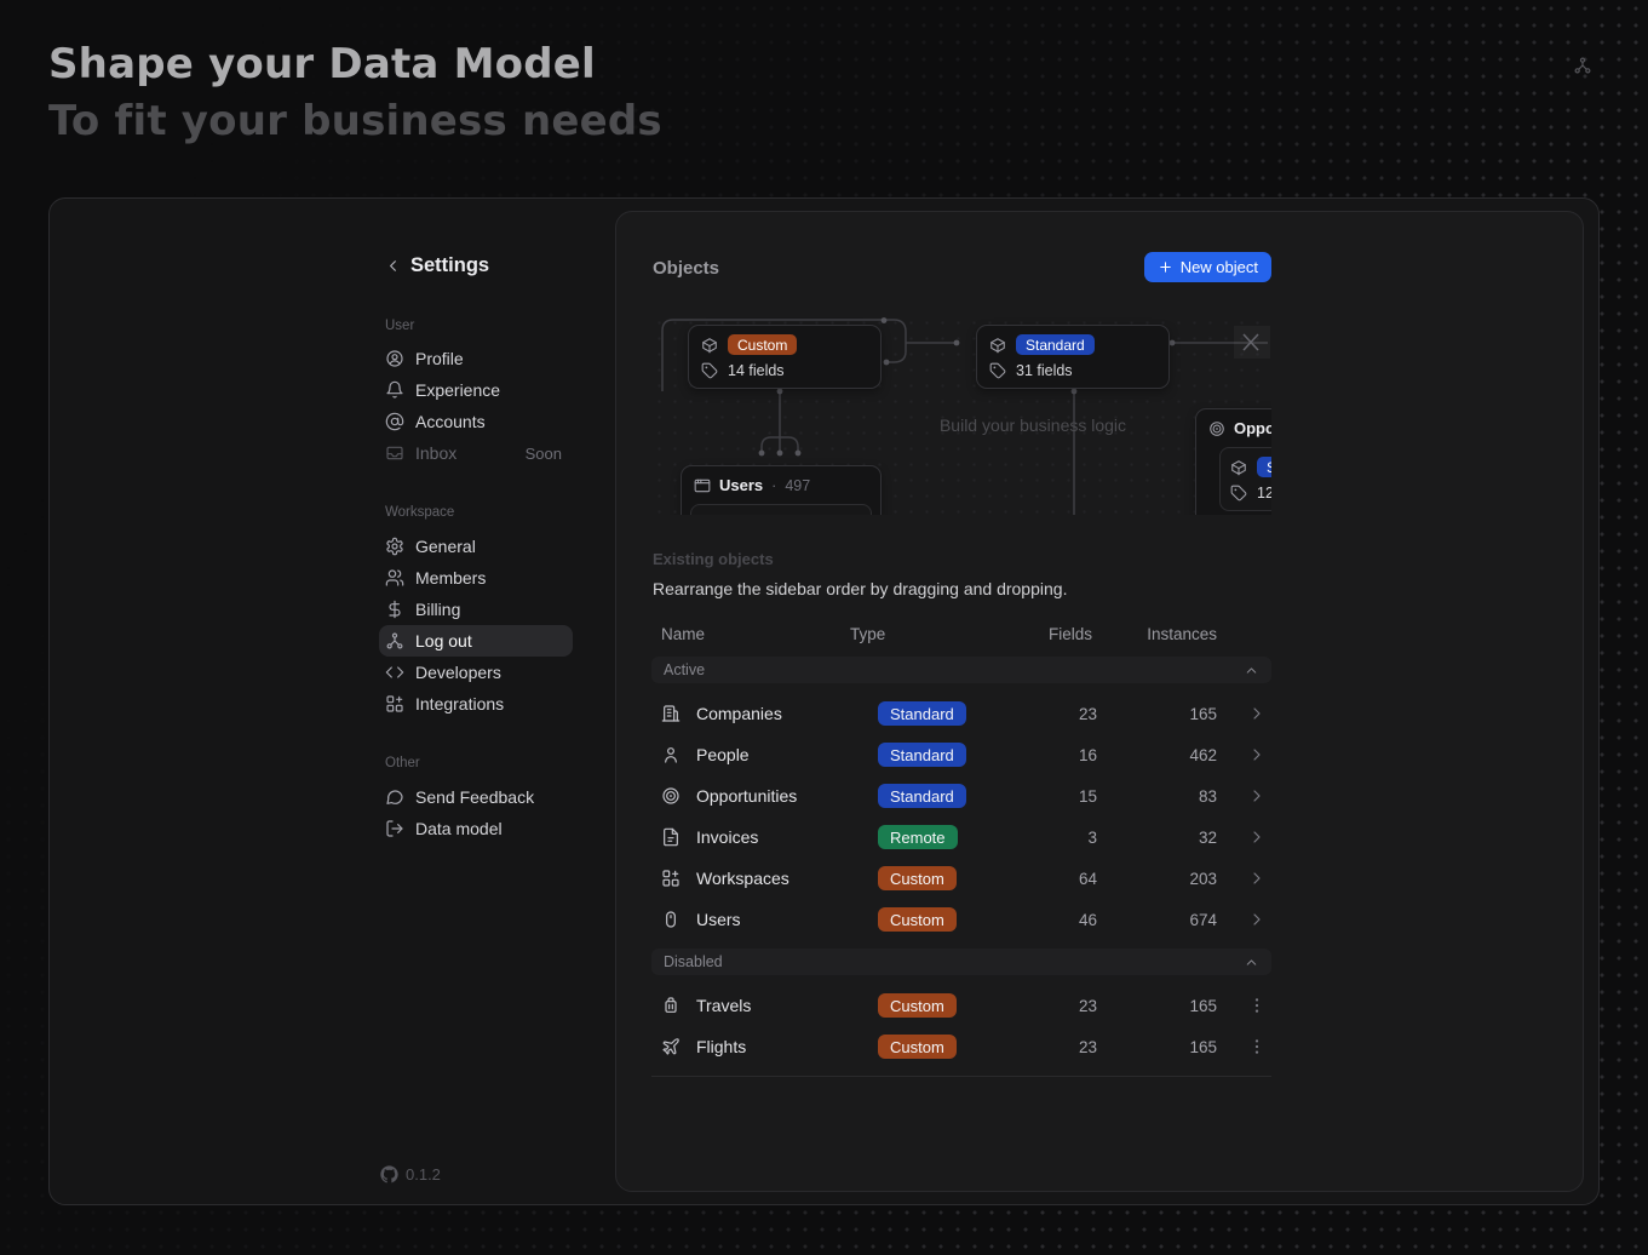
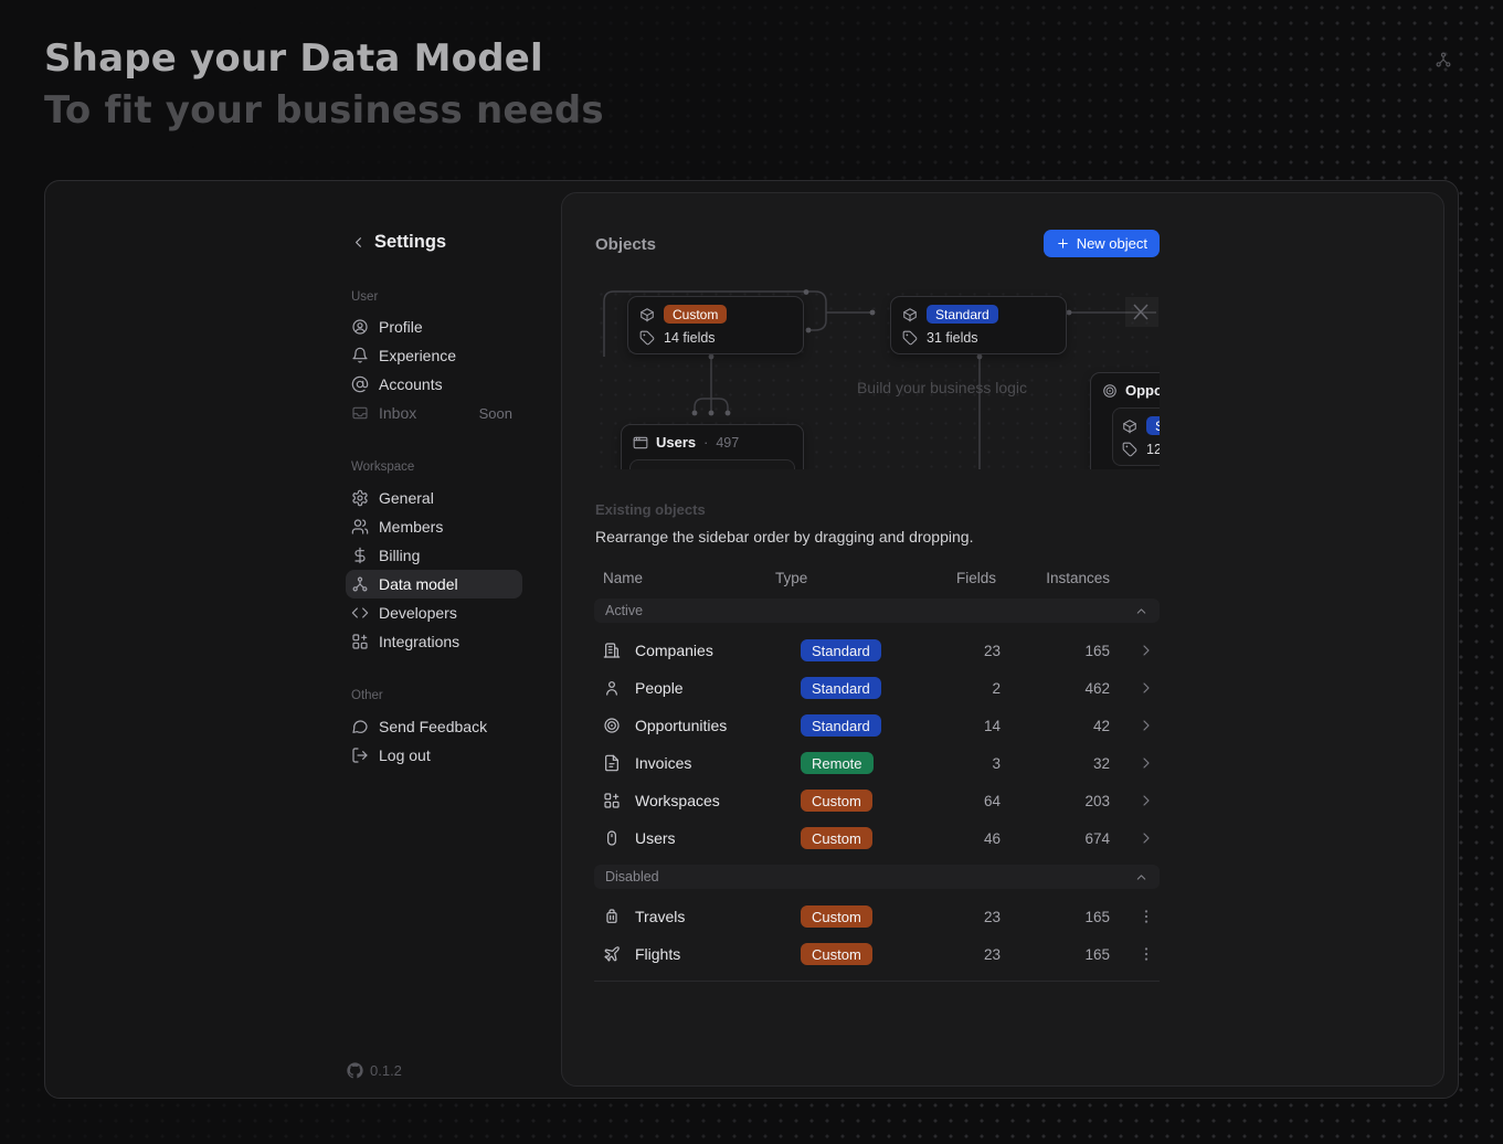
  Shape your Data Model
  To fit your business needs
  Settings
  User
  Profile
  Experience
  Accounts
  Inbox
  Soon
  Workspace
  General
  Members
  Billing
- Log out
+ Data model
  Developers
  Integrations
  Other
  Send Feedback
- Data model
+ Log out
  0.1.2
  Objects
  New object
  Custom
  14 fields
  Standard
  31 fields
  Build your business logic
  Users
  ·
  497
  Existing objects
  Rearrange the sidebar order by dragging and dropping.
  Name
  Type
  Fields
  Instances
  Active
  Companies
  Standard
  23
  165
  People
  Standard
- 16
+ 2
  462
  Opportunities
  Standard
- 15
+ 14
- 83
+ 42
  Invoices
  Remote
  3
  32
  Workspaces
  Custom
  64
  203
  Users
  Custom
  46
  674
  Disabled
  Travels
  Custom
  23
  165
  Flights
  Custom
  23
  165
